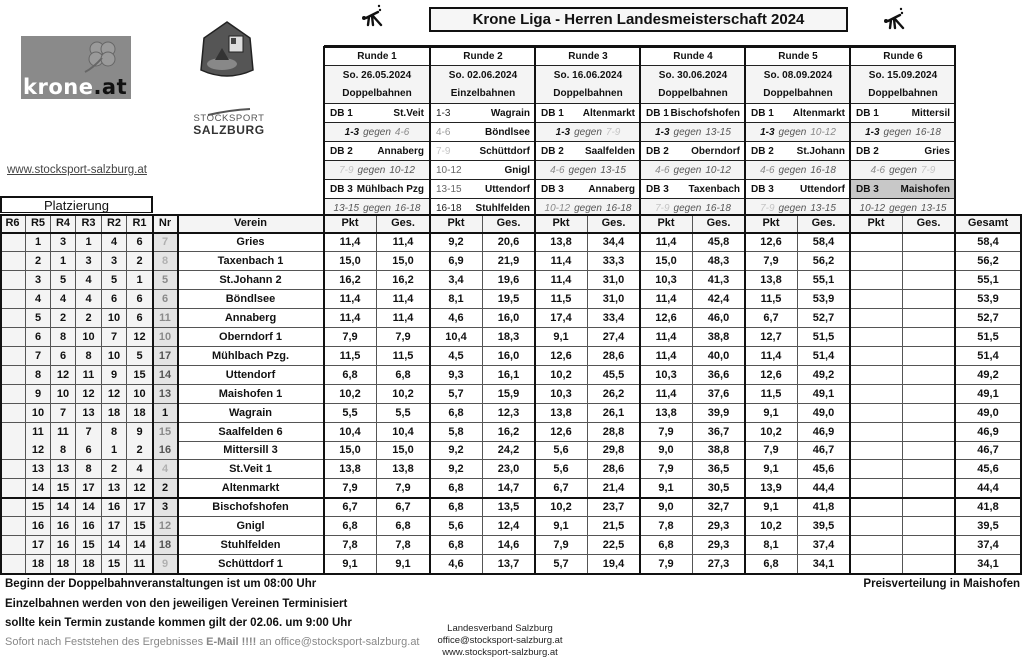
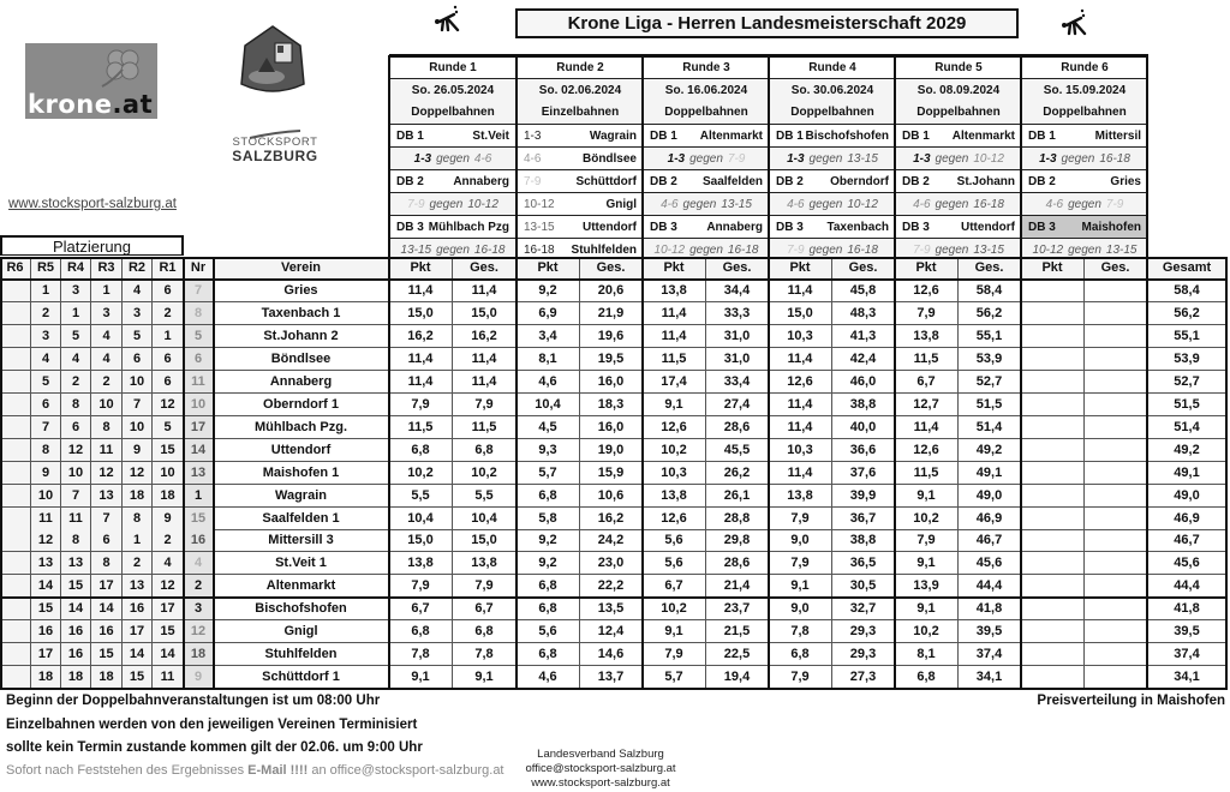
  krone.at
  STOCKSPORT
  SALZBURG
  www.stocksport-salzburg.at
- Krone Liga - Herren Landesmeisterschaft 2024
+ Krone Liga - Herren Landesmeisterschaft 2029
  Runde 1
  So. 26.05.2024
  Doppelbahnen
  DB 1
  St.Veit
  1-3
  gegen
  4-6
  DB 2
  Annaberg
  7-9
  gegen
  10-12
  DB 3
  Mühlbach Pzg
  13-15
  gegen
  16-18
  Runde 2
  So. 02.06.2024
  Einzelbahnen
  1-3
  Wagrain
  4-6
  Böndlsee
  7-9
  Schüttdorf
  10-12
  Gnigl
  13-15
  Uttendorf
  16-18
  Stuhlfelden
  Runde 3
  So. 16.06.2024
  Doppelbahnen
  DB 1
  Altenmarkt
  1-3
  gegen
  7-9
  DB 2
  Saalfelden
  4-6
  gegen
  13-15
  DB 3
  Annaberg
  10-12
  gegen
  16-18
  Runde 4
  So. 30.06.2024
  Doppelbahnen
  DB 1
  Bischofshofen
  1-3
  gegen
  13-15
  DB 2
  Oberndorf
  4-6
  gegen
  10-12
  DB 3
  Taxenbach
  7-9
  gegen
  16-18
  Runde 5
  So. 08.09.2024
  Doppelbahnen
  DB 1
  Altenmarkt
  1-3
  gegen
  10-12
  DB 2
  St.Johann
  4-6
  gegen
  16-18
  DB 3
  Uttendorf
  7-9
  gegen
  13-15
  Runde 6
  So. 15.09.2024
  Doppelbahnen
  DB 1
  Mittersil
  1-3
  gegen
  16-18
  DB 2
  Gries
  4-6
  gegen
  7-9
  DB 3
  Maishofen
  10-12
  gegen
  13-15
  Platzierung
  R6
  R5
  R4
  R3
  R2
  R1
  Nr
  Verein
  Pkt
  Ges.
  Pkt
  Ges.
  Pkt
  Ges.
  Pkt
  Ges.
  Pkt
  Ges.
  Pkt
  Ges.
  Gesamt
  1
  3
  1
  4
  6
  7
  Gries
  11,4
  11,4
  9,2
  20,6
  13,8
  34,4
  11,4
  45,8
  12,6
  58,4
  58,4
  2
  1
  3
  3
  2
  8
  Taxenbach 1
  15,0
  15,0
  6,9
  21,9
  11,4
  33,3
  15,0
  48,3
  7,9
  56,2
  56,2
  3
  5
  4
  5
  1
  5
  St.Johann 2
  16,2
  16,2
  3,4
  19,6
  11,4
  31,0
  10,3
  41,3
  13,8
  55,1
  55,1
  4
  4
  4
  6
  6
  6
  Böndlsee
  11,4
  11,4
  8,1
  19,5
  11,5
  31,0
  11,4
  42,4
  11,5
  53,9
  53,9
  5
  2
  2
  10
  6
  11
  Annaberg
  11,4
  11,4
  4,6
  16,0
  17,4
  33,4
  12,6
  46,0
  6,7
  52,7
  52,7
  6
  8
  10
  7
  12
  10
  Oberndorf 1
  7,9
  7,9
  10,4
  18,3
  9,1
  27,4
  11,4
  38,8
  12,7
  51,5
  51,5
  7
  6
  8
  10
  5
  17
  Mühlbach Pzg.
  11,5
  11,5
  4,5
  16,0
  12,6
  28,6
  11,4
  40,0
  11,4
  51,4
  51,4
  8
  12
  11
  9
  15
  14
  Uttendorf
  6,8
  6,8
  9,3
- 16,1
+ 19,0
  10,2
  45,5
  10,3
  36,6
  12,6
  49,2
  49,2
  9
  10
  12
  12
  10
  13
  Maishofen 1
  10,2
  10,2
  5,7
  15,9
  10,3
  26,2
  11,4
  37,6
  11,5
  49,1
  49,1
  10
  7
  13
  18
  18
  1
  Wagrain
  5,5
  5,5
  6,8
- 12,3
+ 10,6
  13,8
  26,1
  13,8
  39,9
  9,1
  49,0
  49,0
  11
  11
  7
  8
  9
  15
- Saalfelden 6
+ Saalfelden 1
  10,4
  10,4
  5,8
  16,2
  12,6
  28,8
  7,9
  36,7
  10,2
  46,9
  46,9
  12
  8
  6
  1
  2
  16
  Mittersill 3
  15,0
  15,0
  9,2
  24,2
  5,6
  29,8
  9,0
  38,8
  7,9
  46,7
  46,7
  13
  13
  8
  2
  4
  4
  St.Veit 1
  13,8
  13,8
  9,2
  23,0
  5,6
  28,6
  7,9
  36,5
  9,1
  45,6
  45,6
  14
  15
  17
  13
  12
  2
  Altenmarkt
  7,9
  7,9
  6,8
- 14,7
+ 22,2
  6,7
  21,4
  9,1
  30,5
  13,9
  44,4
  44,4
  15
  14
  14
  16
  17
  3
  Bischofshofen
  6,7
  6,7
  6,8
  13,5
  10,2
  23,7
  9,0
  32,7
  9,1
  41,8
  41,8
  16
  16
  16
  17
  15
  12
  Gnigl
  6,8
  6,8
  5,6
  12,4
  9,1
  21,5
  7,8
  29,3
  10,2
  39,5
  39,5
  17
  16
  15
  14
  14
  18
  Stuhlfelden
  7,8
  7,8
  6,8
  14,6
  7,9
  22,5
  6,8
  29,3
  8,1
  37,4
  37,4
  18
  18
  18
  15
  11
  9
  Schüttdorf 1
  9,1
  9,1
  4,6
  13,7
  5,7
  19,4
  7,9
  27,3
  6,8
  34,1
  34,1
  Beginn der Doppelbahnveranstaltungen ist um 08:00 Uhr
  Einzelbahnen werden von den jeweiligen Vereinen Terminisiert
  sollte kein Termin zustande kommen gilt der 02.06. um 9:00 Uhr
  Sofort nach Feststehen des Ergebnisses E-Mail !!!! an office@stocksport-salzburg.at
  Preisverteilung in Maishofen
  Landesverband Salzburg
  office@stocksport-salzburg.at
  www.stocksport-salzburg.at
